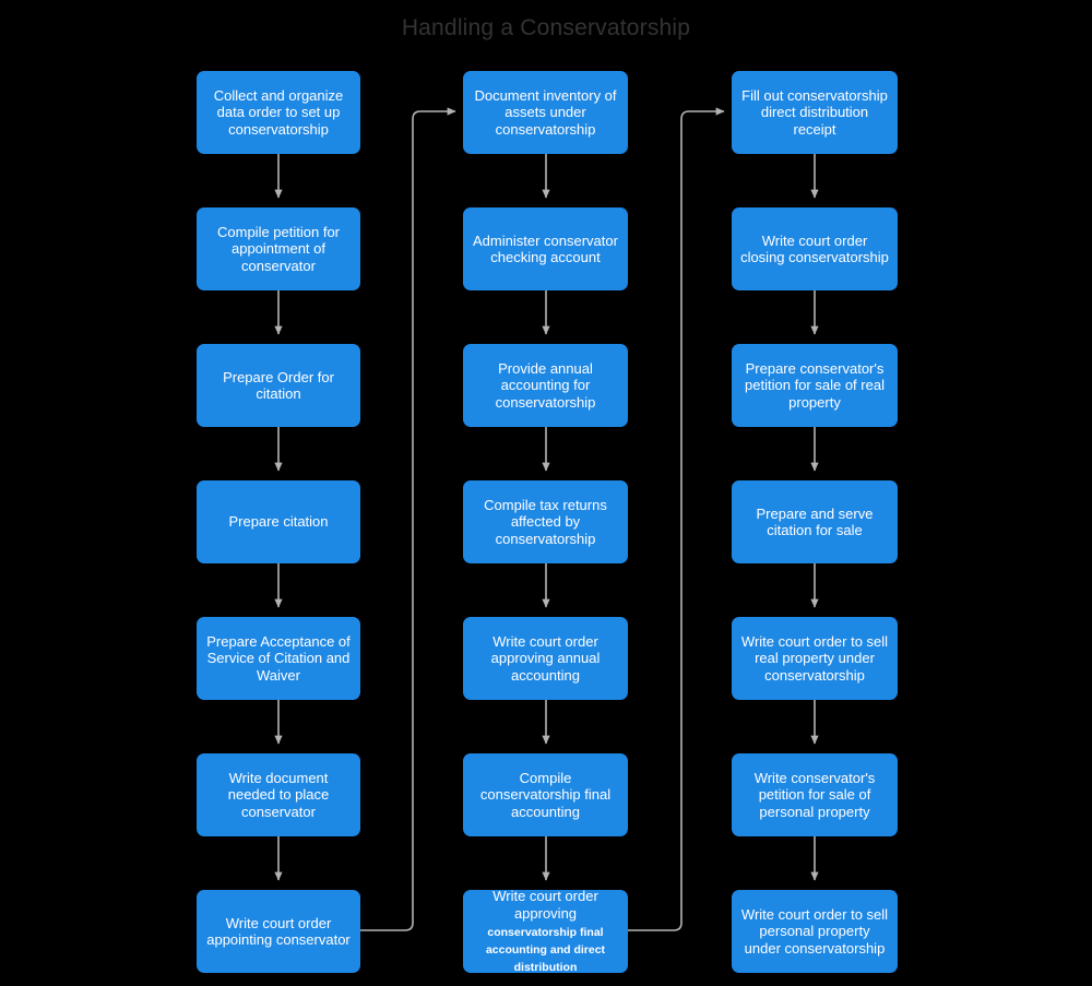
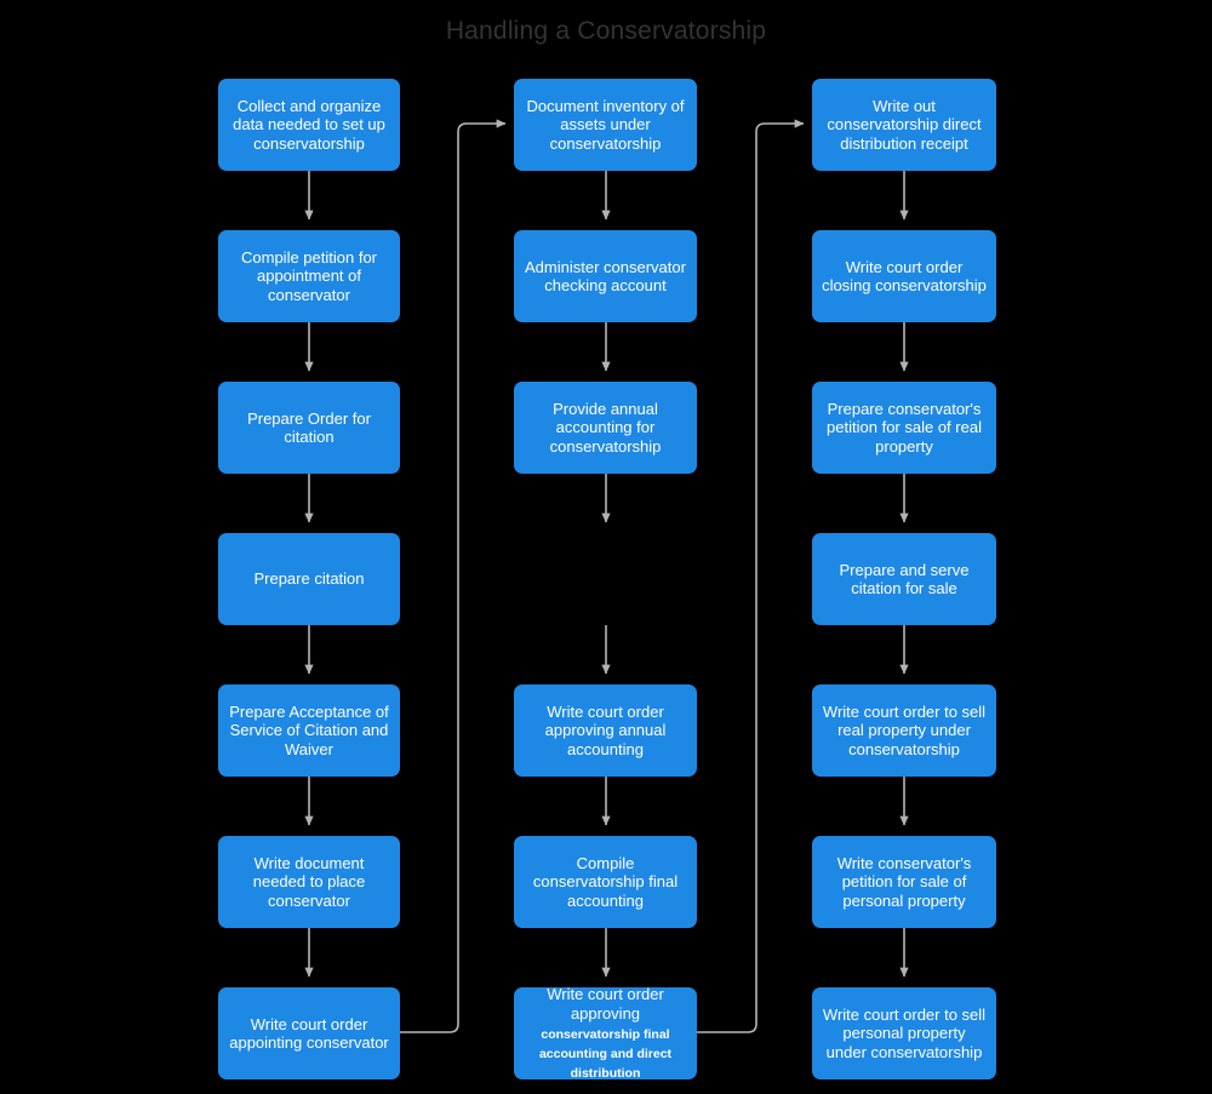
  Handling a Conservatorship
- Collect and organize data order to set up conservatorship
+ Collect and organize data needed to set up conservatorship
  Compile petition for appointment of conservator
  Prepare Order for citation
  Prepare citation
  Prepare Acceptance of Service of Citation and Waiver
  Write document needed to place conservator
  Write court order appointing conservator
  Document inventory of assets under conservatorship
  Administer conservator checking account
  Provide annual accounting for conservatorship
- Compile tax returns affected by conservatorship
  Write court order approving annual accounting
  Compile conservatorship final accounting
  Write court order approving conservatorship final accounting and direct distribution
- Fill out conservatorship direct distribution receipt
+ Write out conservatorship direct distribution receipt
  Write court order closing conservatorship
  Prepare conservator's petition for sale of real property
  Prepare and serve citation for sale
  Write court order to sell real property under conservatorship
  Write conservator's petition for sale of personal property
  Write court order to sell personal property under conservatorship
